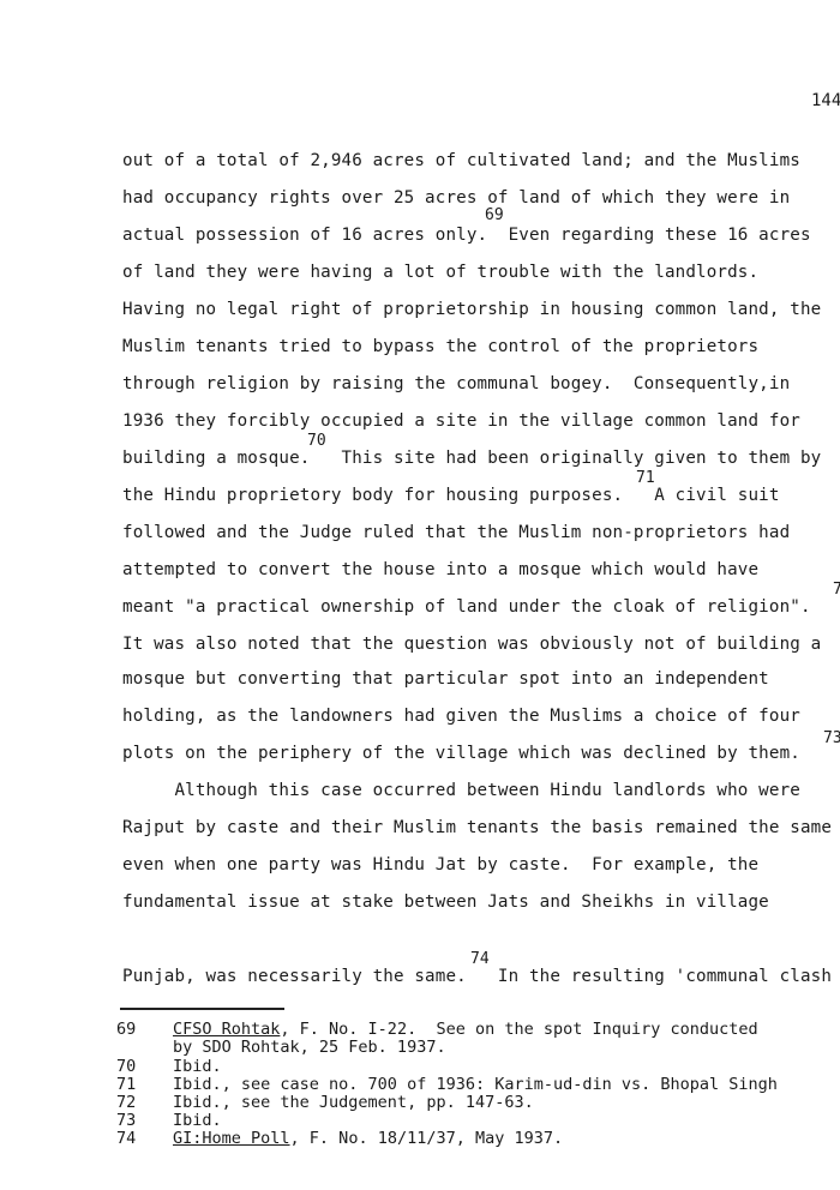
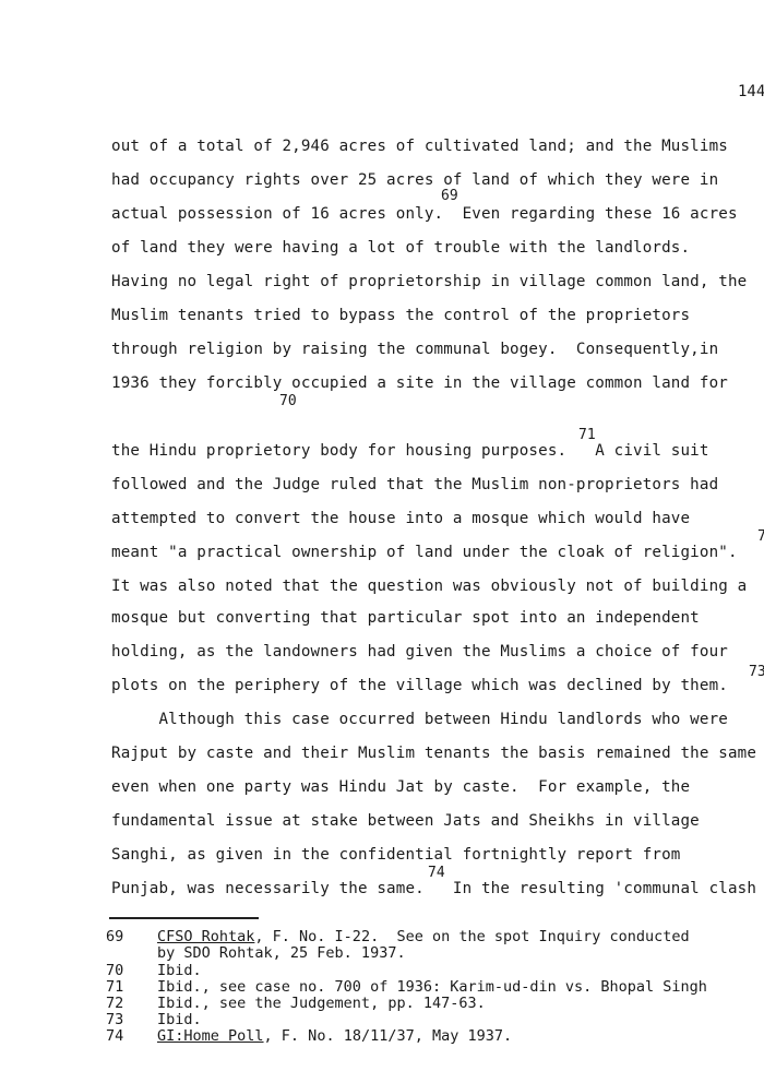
  144
  out of a total of 2,946 acres of cultivated land; and the Muslims
  had occupancy rights over 25 acres of land of which they were in
  actual possession of 16 acres only. Even regarding these 16 acres
  of land they were having a lot of trouble with the landlords.
- Having no legal right of proprietorship in housing common land, the
+ Having no legal right of proprietorship in village common land, the
  Muslim tenants tried to bypass the control of the proprietors
  through religion by raising the communal bogey. Consequently,in
  1936 they forcibly occupied a site in the village common land for
- building a mosque. This site had been originally given to them by
  the Hindu proprietory body for housing purposes. A civil suit
  followed and the Judge ruled that the Muslim non-proprietors had
  attempted to convert the house into a mosque which would have
  meant "a practical ownership of land under the cloak of religion".
  It was also noted that the question was obviously not of building a
  mosque but converting that particular spot into an independent
  holding, as the landowners had given the Muslims a choice of four
  plots on the periphery of the village which was declined by them.
  Although this case occurred between Hindu landlords who were
  Rajput by caste and their Muslim tenants the basis remained the same
  even when one party was Hindu Jat by caste. For example, the
  fundamental issue at stake between Jats and Sheikhs in village
+ Sanghi, as given in the confidential fortnightly report from
  Punjab, was necessarily the same. In the resulting 'communal clash
  69
  70
  71
  73
  74
  69
  CFSO Rohtak, F. No. I-22. See on the spot Inquiry conducted
  by SDO Rohtak, 25 Feb. 1937.
  70
  Ibid.
  71
  Ibid., see case no. 700 of 1936: Karim-ud-din vs. Bhopal Singh
  72
  Ibid., see the Judgement, pp. 147-63.
  73
  Ibid.
  74
  GI:Home Poll, F. No. 18/11/37, May 1937.
